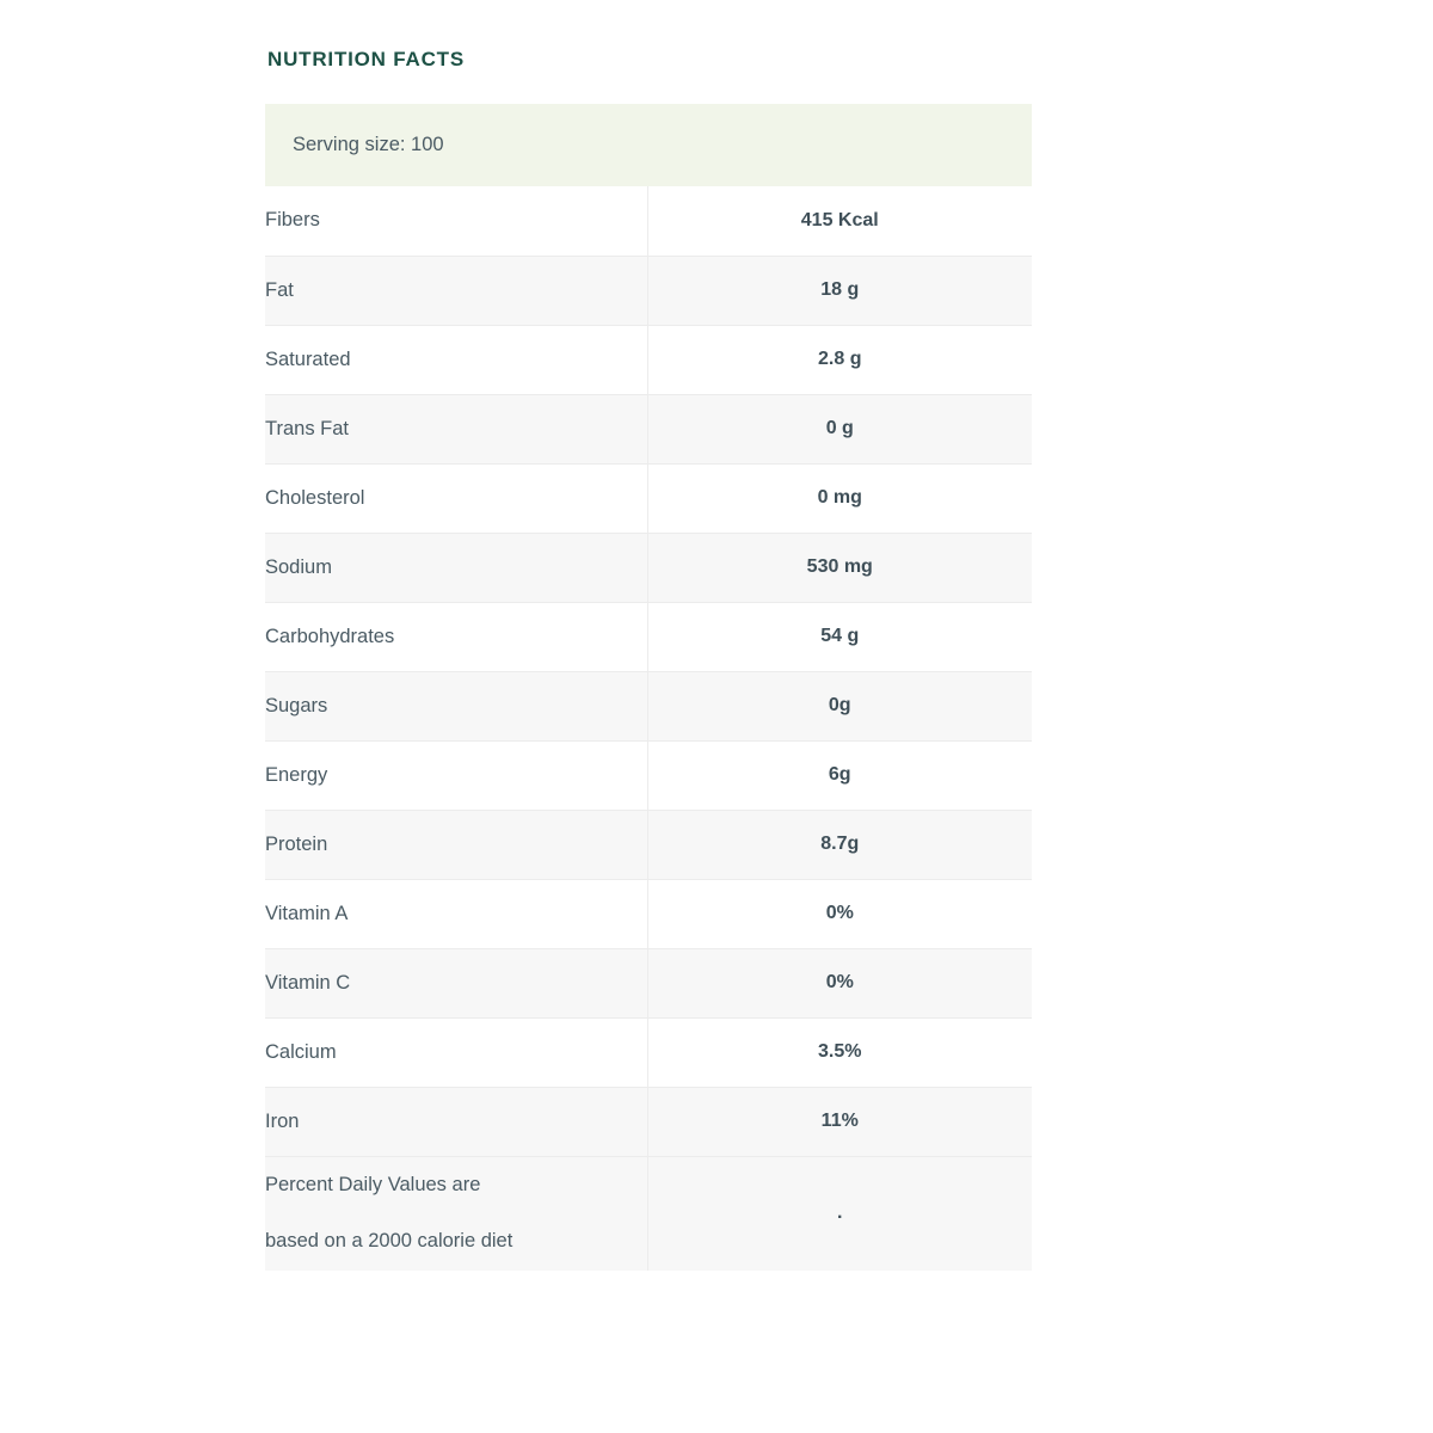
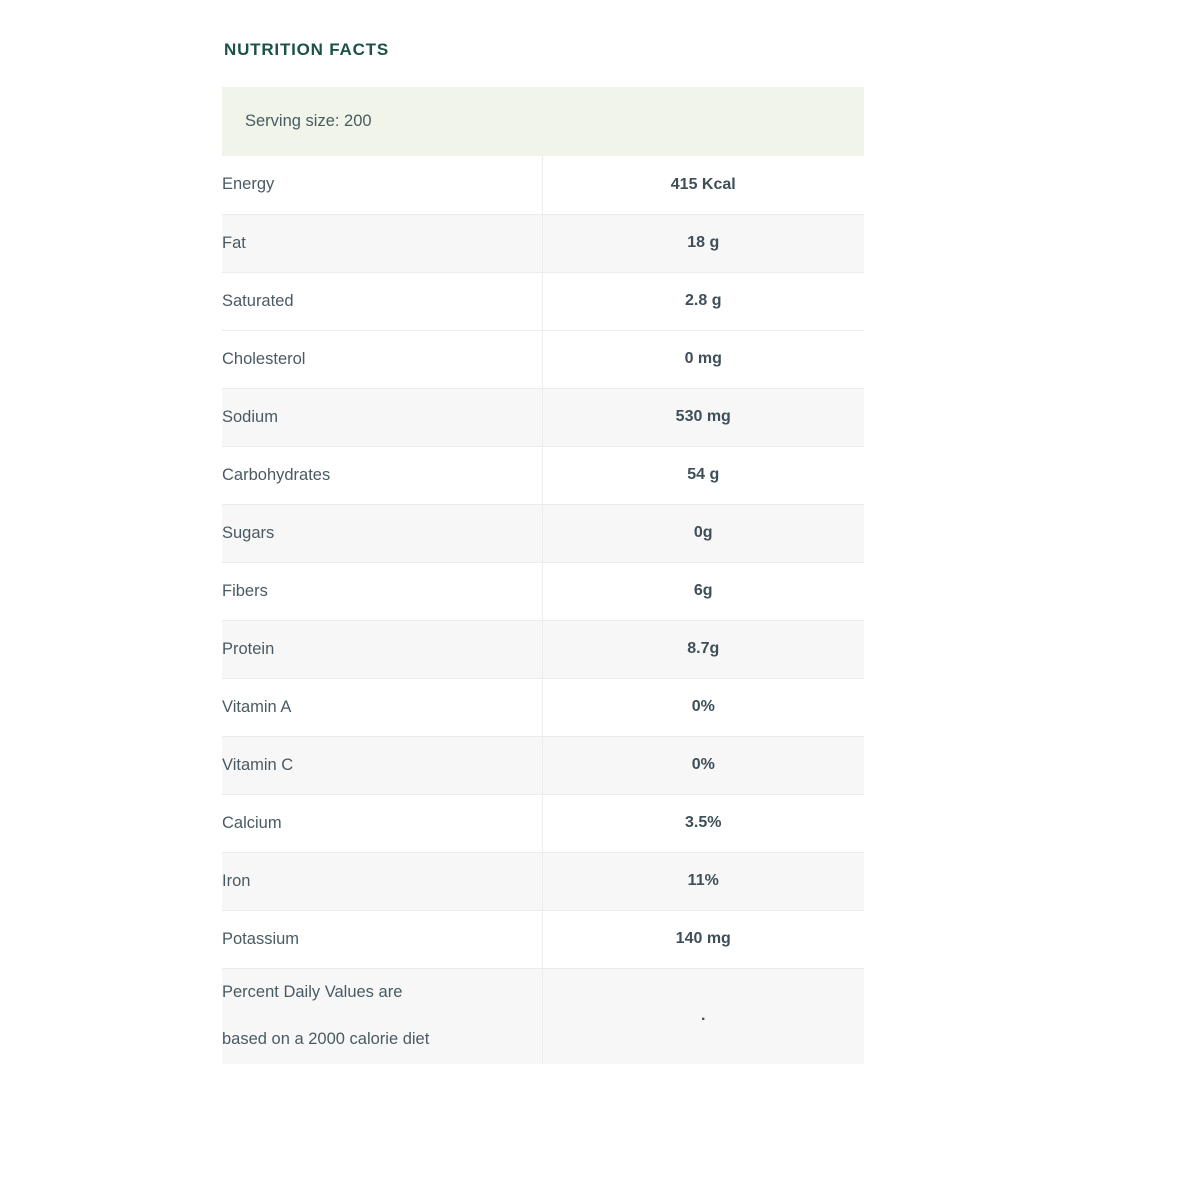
  NUTRITION FACTS
- Serving size: 100
+ Serving size: 200
- Fibers	415 Kcal
+ Energy	415 Kcal
  Fat	18 g
  Saturated	2.8 g
- Trans Fat	0 g
  Cholesterol	0 mg
  Sodium	530 mg
  Carbohydrates	54 g
  Sugars	0g
- Energy	6g
+ Fibers	6g
  Protein	8.7g
  Vitamin A	0%
  Vitamin C	0%
  Calcium	3.5%
  Iron	11%
+ Potassium	140 mg
  Percent Daily Values are based on a 2000 calorie diet	.
